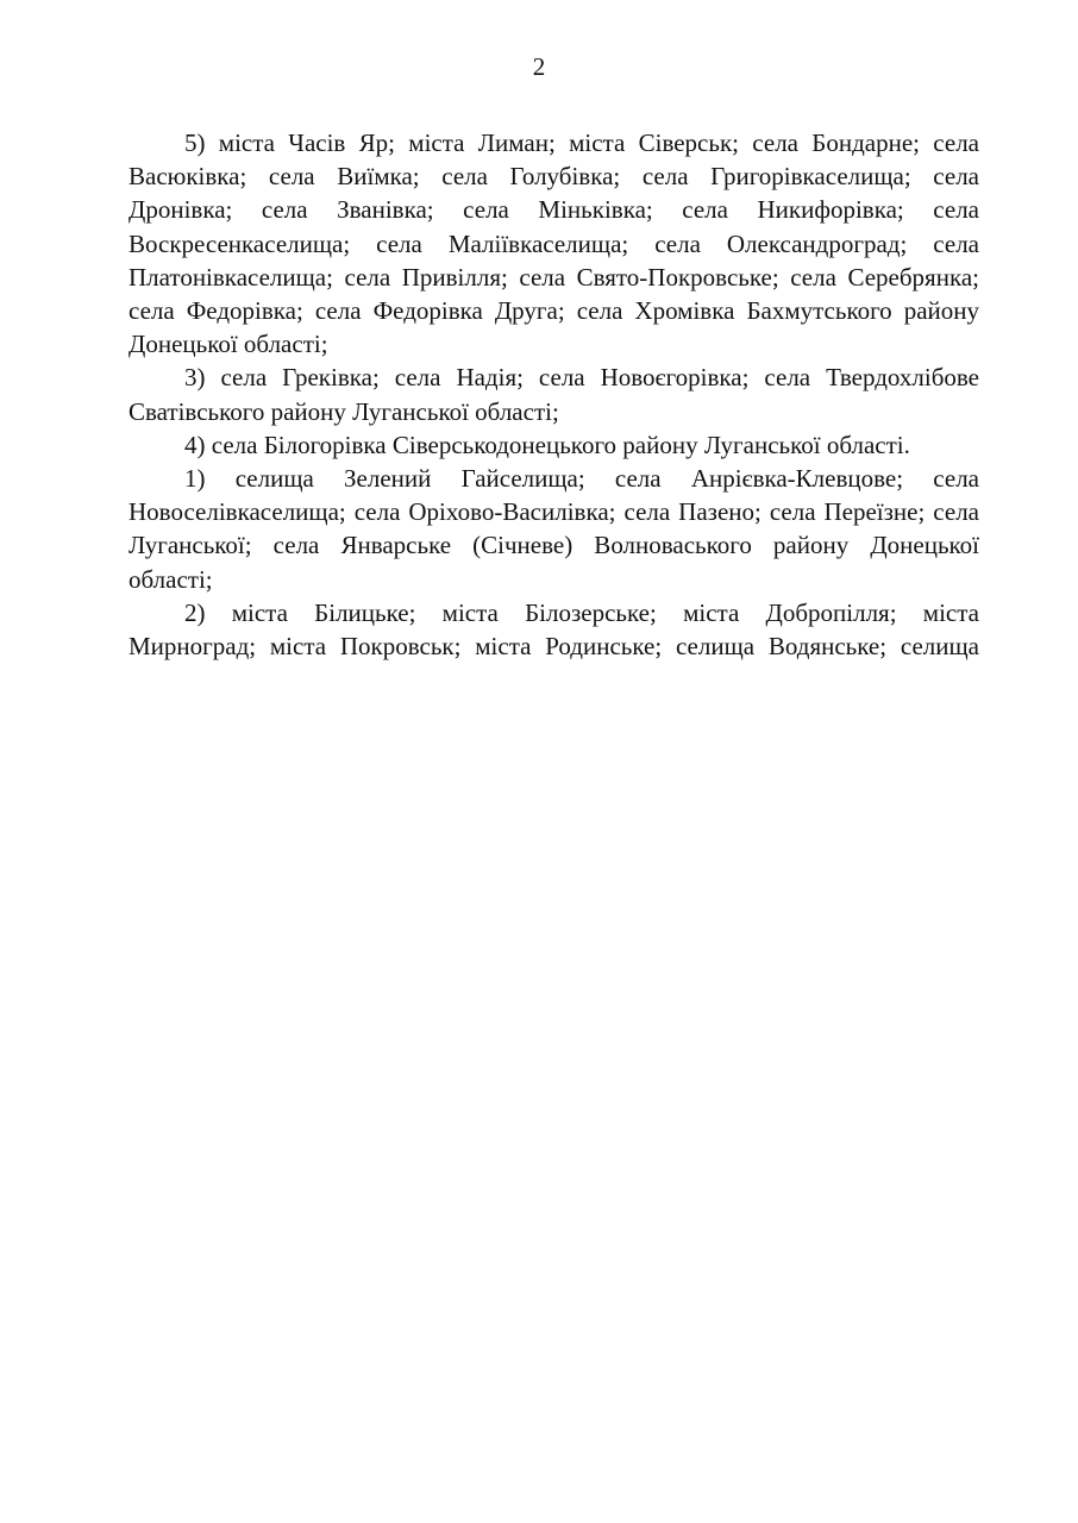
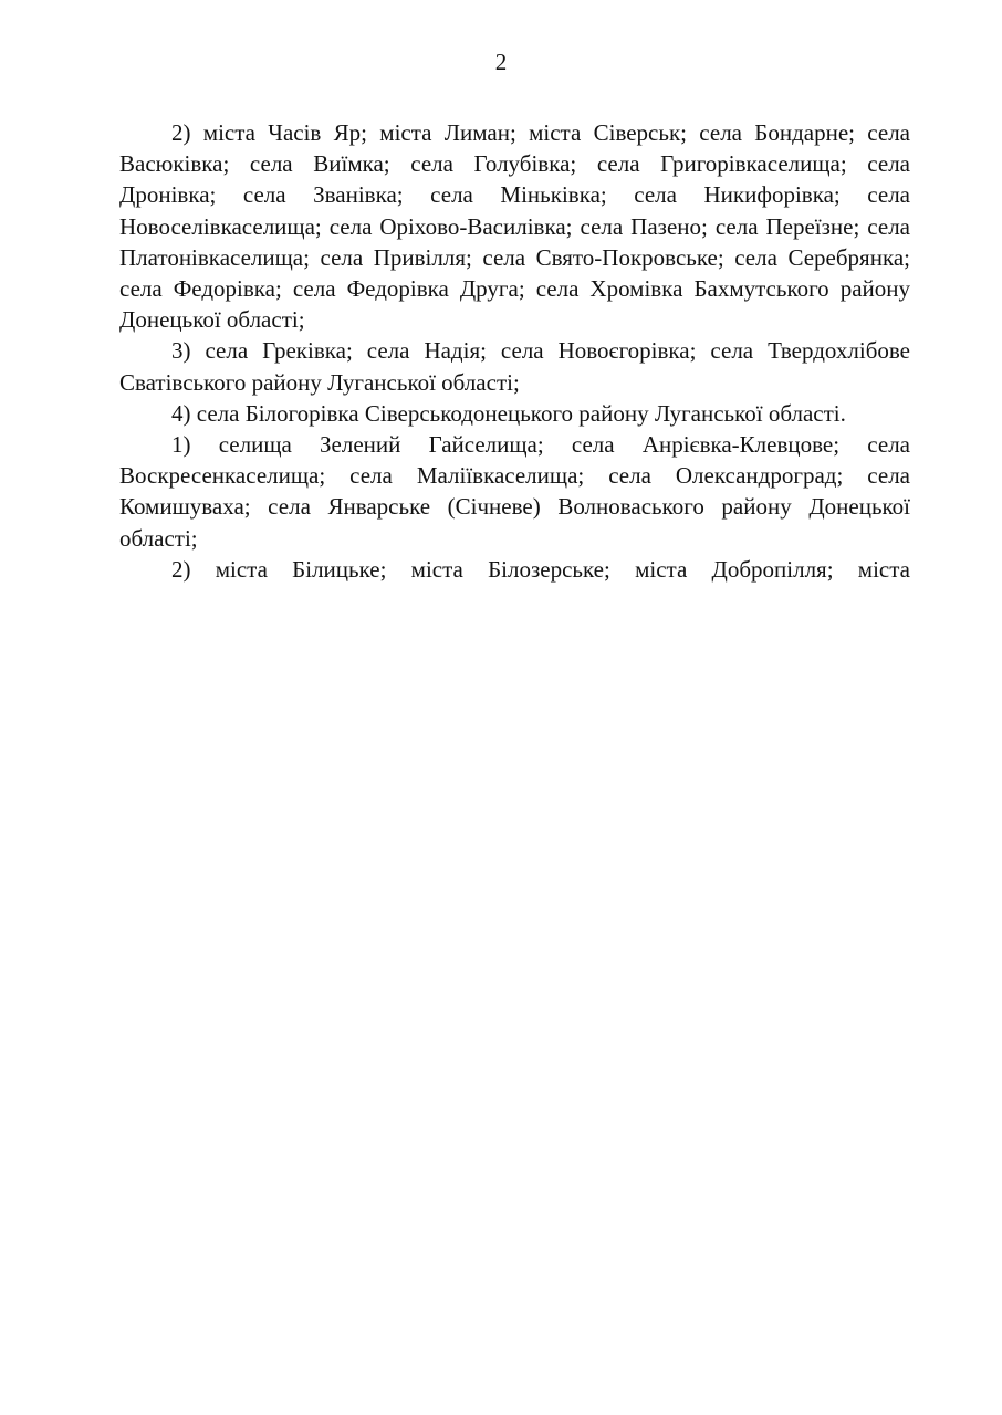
  2
- 5) міста Часів Яр; міста Лиман; міста Сіверськ; села Бондарне; села
+ 2) міста Часів Яр; міста Лиман; міста Сіверськ; села Бондарне; села
  Васюківка; села Виїмка; села Голубівка; села Григорівкаселища; села
  Дронівка; села Званівка; села Міньківка; села Никифорівка; села
- Воскресенкаселища; села Маліївкаселища; села Олександроград; села
+ Новоселівкаселища; села Оріхово-Василівка; села Пазено; села Переїзне; села
  Платонівкаселища; села Привілля; села Свято-Покровське; села Серебрянка;
  села Федорівка; села Федорівка Друга; села Хромівка Бахмутського району
  Донецької області;
  3) села Греківка; села Надія; села Новоєгорівка; села Твердохлібове
  Сватівського району Луганської області;
  4) села Білогорівка Сіверськодонецького району Луганської області.
  1) селища Зелений Гайселища; села Анрієвка-Клевцове; села
- Новоселівкаселища; села Оріхово-Василівка; села Пазено; села Переїзне; села
+ Воскресенкаселища; села Маліївкаселища; села Олександроград; села
- Луганської; села Январське (Січневе) Волноваського району Донецької
+ Комишуваха; села Январське (Січневе) Волноваського району Донецької
  області;
  2) міста Білицьке; міста Білозерське; міста Добропілля; міста
- Мирноград; міста Покровськ; міста Родинське; селища Водянське; селища
